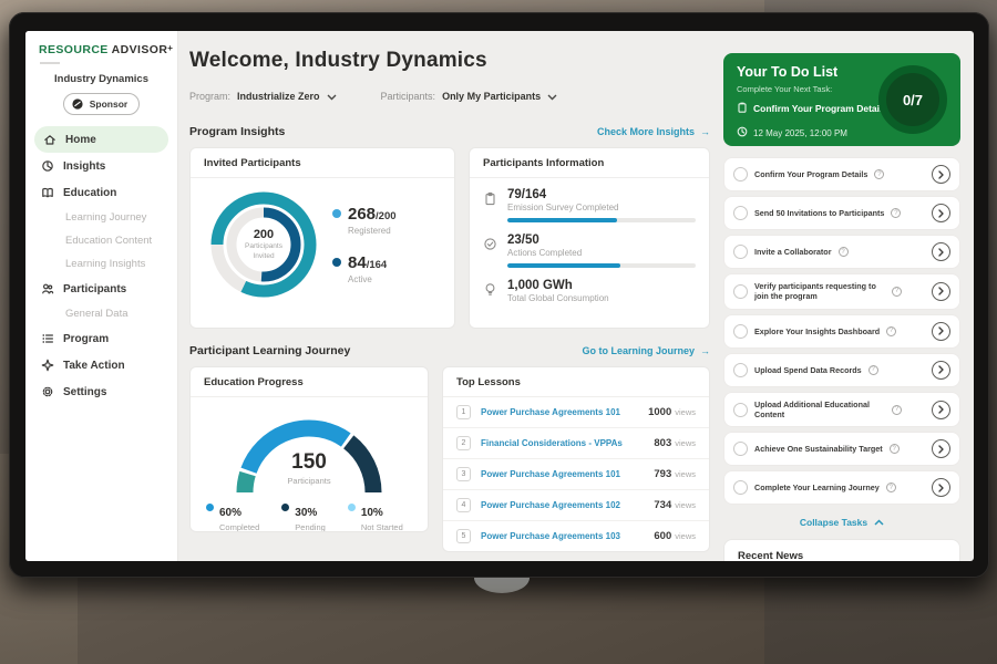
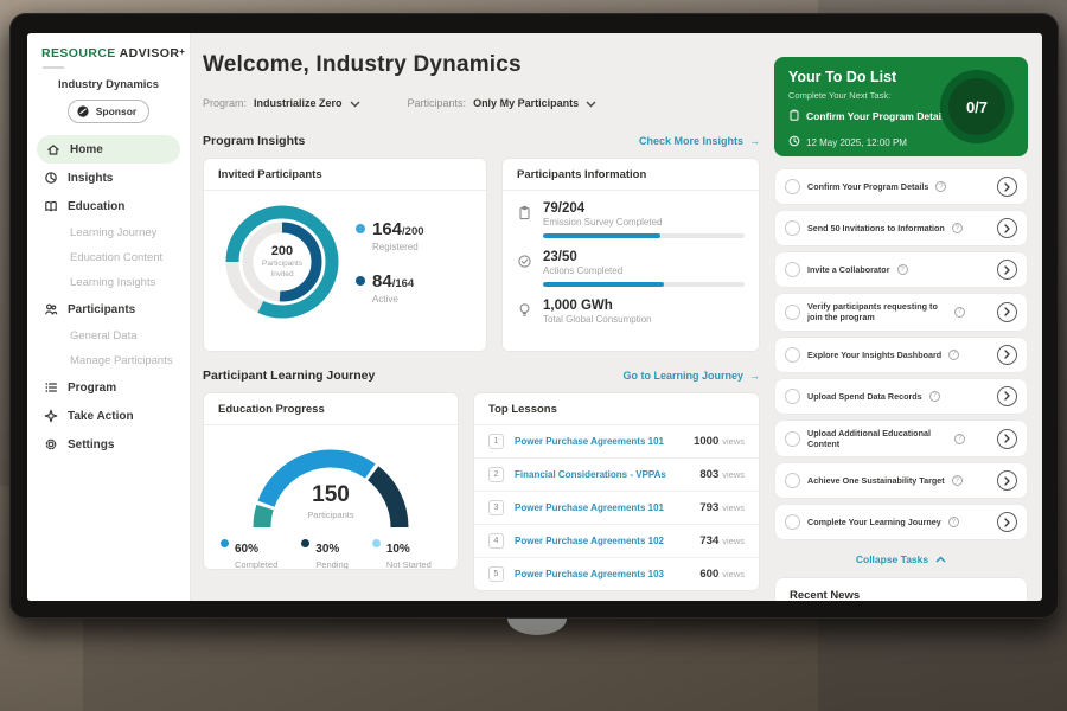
  RESOURCE ADVISOR+
  Industry Dynamics
  Sponsor
  Home
  Insights
  Education
  Learning Journey
  Education Content
  Learning Insights
  Participants
  General Data
+ Manage Participants
  Program
  Take Action
  Settings
  Welcome, Industry Dynamics
  Program:
  Industrialize Zero
  Participants:
  Only My Participants
  Program Insights
  Check More Insights
  →
  Invited Participants
  200
- 268/200
+ 164/200
  Registered
  84/164
  Active
  Participants Information
- 79/164
+ 79/204
  Emission Survey Completed
  23/50
  Actions Completed
  1,000 GWh
  Total Global Consumption
  Participant Learning Journey
  Go to Learning Journey
  →
  Education Progress
  150
  Participants
  60%
  Completed
  30%
  Pending
  10%
  Not Started
  Top Lessons
  Power Purchase Agreements 101
  1000
  views
  Financial Considerations - VPPAs
  803
  views
  Power Purchase Agreements 101
  793
  views
  Power Purchase Agreements 102
  734
  views
  Power Purchase Agreements 103
  600
  views
  Your To Do List
  Complete Your Next Task:
  Confirm Your Program Detai
  12 May 2025, 12:00 PM
  0/7
  Confirm Your Program Details
- Send 50 Invitations to Participants
+ Send 50 Invitations to Information
  Invite a Collaborator
  Verify participants requesting to join the program
  Explore Your Insights Dashboard
  Upload Spend Data Records
  Upload Additional Educational Content
  Achieve One Sustainability Target
  Complete Your Learning Journey
  Collapse Tasks
  Recent News
